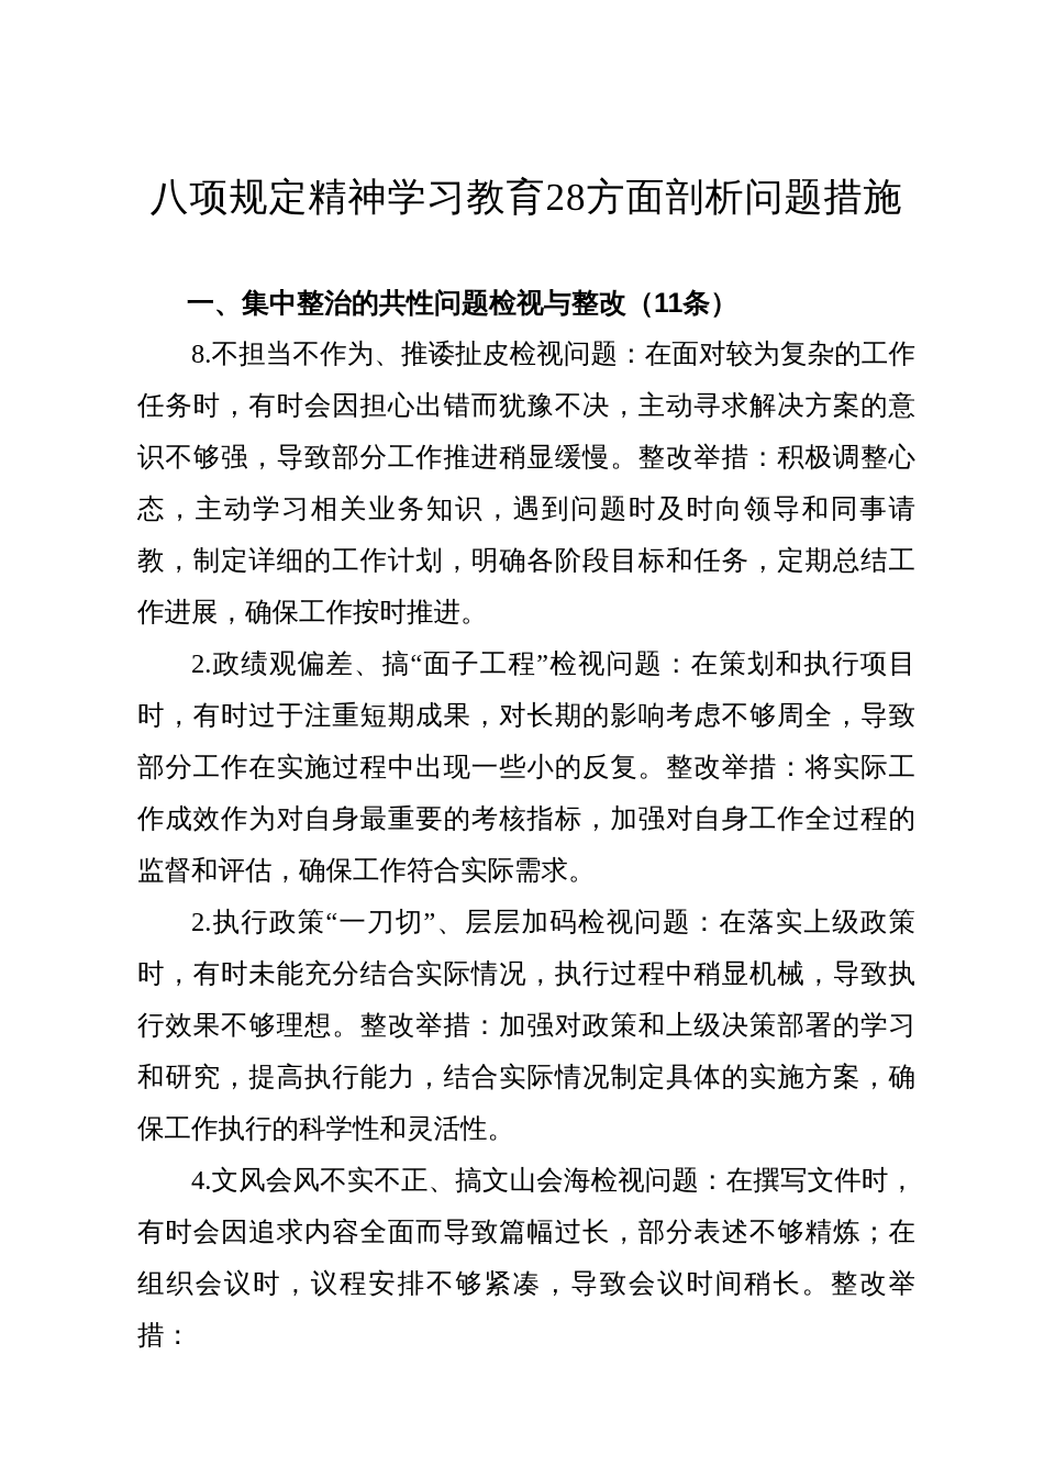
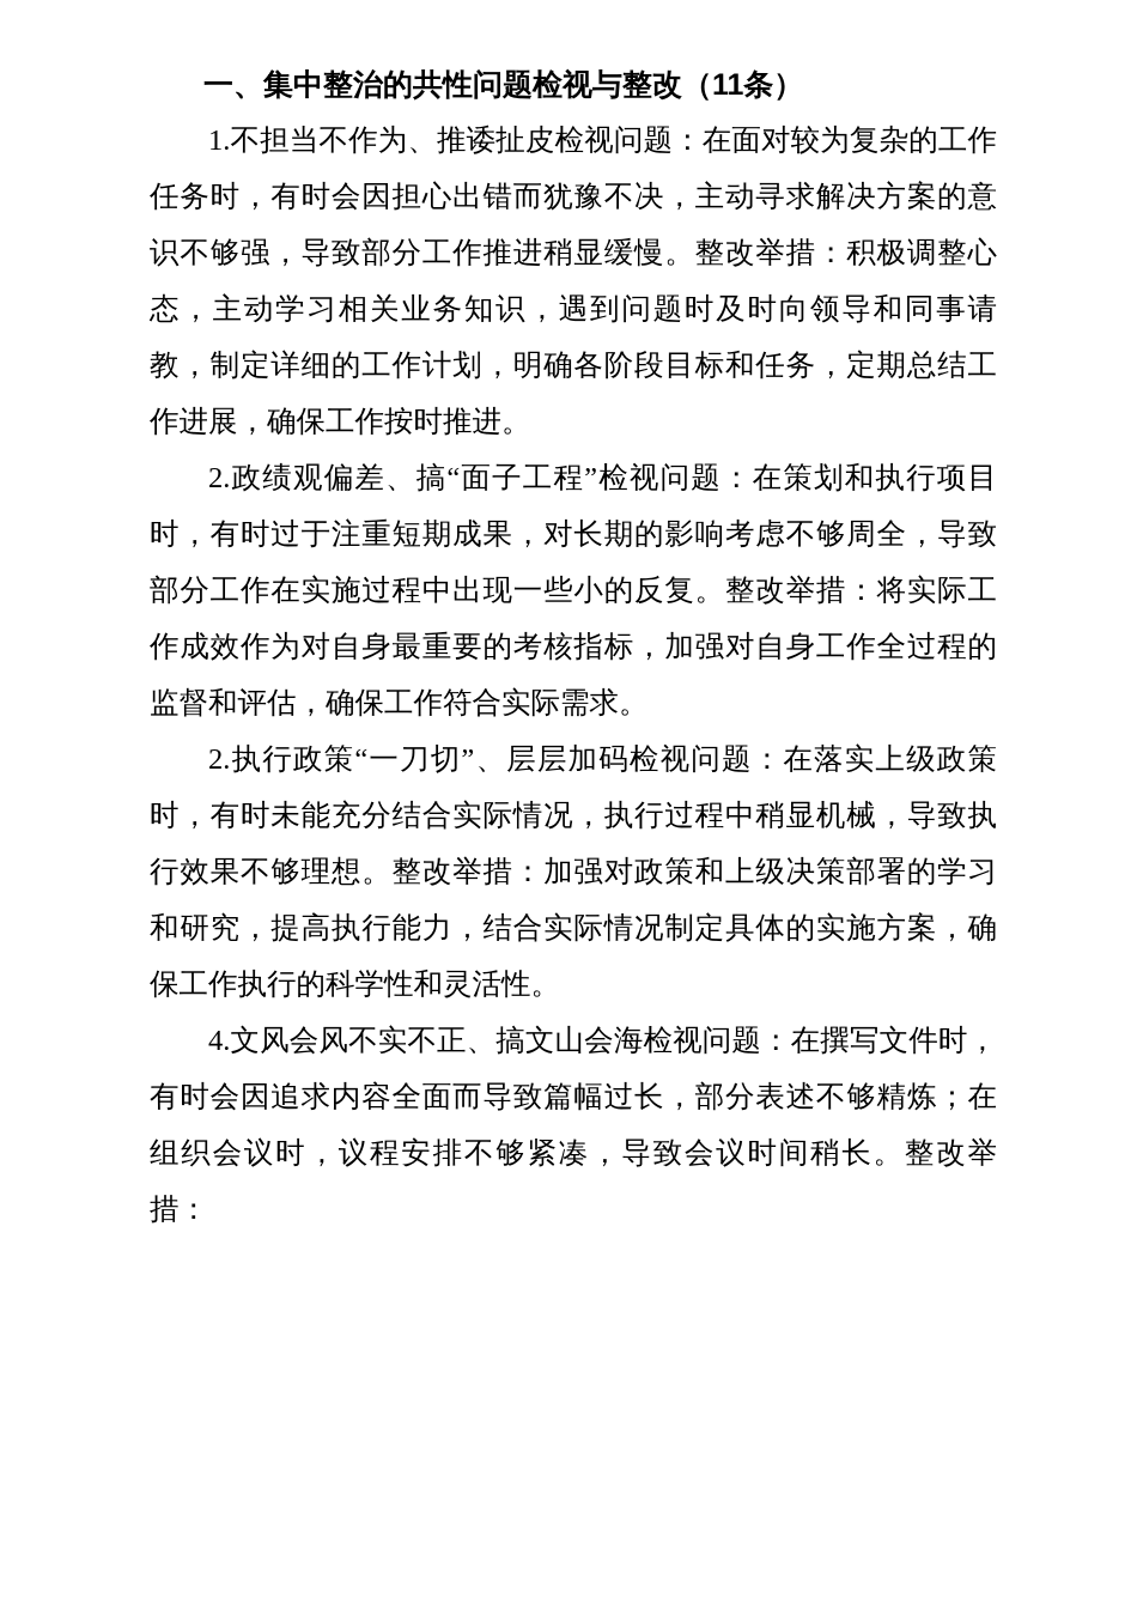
- 八项规定精神学习教育28方面剖析问题措施
  一、集中整治的共性问题检视与整改（11条）
- 8.不担当不作为、推诿扯皮检视问题：在面对较为复杂的工作任务时，有时会因担心出错而犹豫不决，主动寻求解决方案的意识不够强，导致部分工作推进稍显缓慢。整改举措：积极调整心态，主动学习相关业务知识，遇到问题时及时向领导和同事请教，制定详细的工作计划，明确各阶段目标和任务，定期总结工作进展，确保工作按时推进。
+ 1.不担当不作为、推诿扯皮检视问题：在面对较为复杂的工作任务时，有时会因担心出错而犹豫不决，主动寻求解决方案的意识不够强，导致部分工作推进稍显缓慢。整改举措：积极调整心态，主动学习相关业务知识，遇到问题时及时向领导和同事请教，制定详细的工作计划，明确各阶段目标和任务，定期总结工作进展，确保工作按时推进。
  2.政绩观偏差、搞“面子工程”检视问题：在策划和执行项目时，有时过于注重短期成果，对长期的影响考虑不够周全，导致部分工作在实施过程中出现一些小的反复。整改举措：将实际工作成效作为对自身最重要的考核指标，加强对自身工作全过程的监督和评估，确保工作符合实际需求。
  2.执行政策“一刀切”、层层加码检视问题：在落实上级政策时，有时未能充分结合实际情况，执行过程中稍显机械，导致执行效果不够理想。整改举措：加强对政策和上级决策部署的学习和研究，提高执行能力，结合实际情况制定具体的实施方案，确保工作执行的科学性和灵活性。
  4.文风会风不实不正、搞文山会海检视问题：在撰写文件时，有时会因追求内容全面而导致篇幅过长，部分表述不够精炼；在组织会议时，议程安排不够紧凑，导致会议时间稍长。整改举措：
